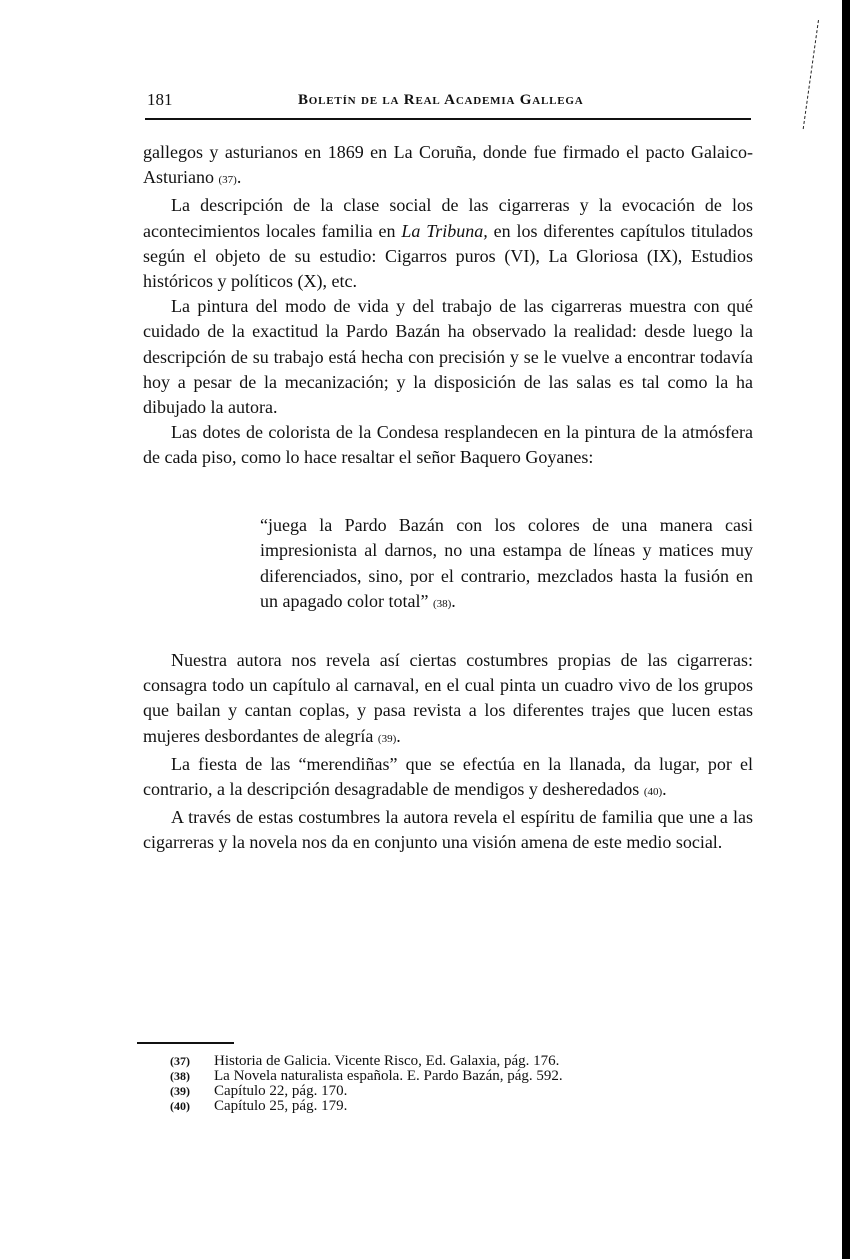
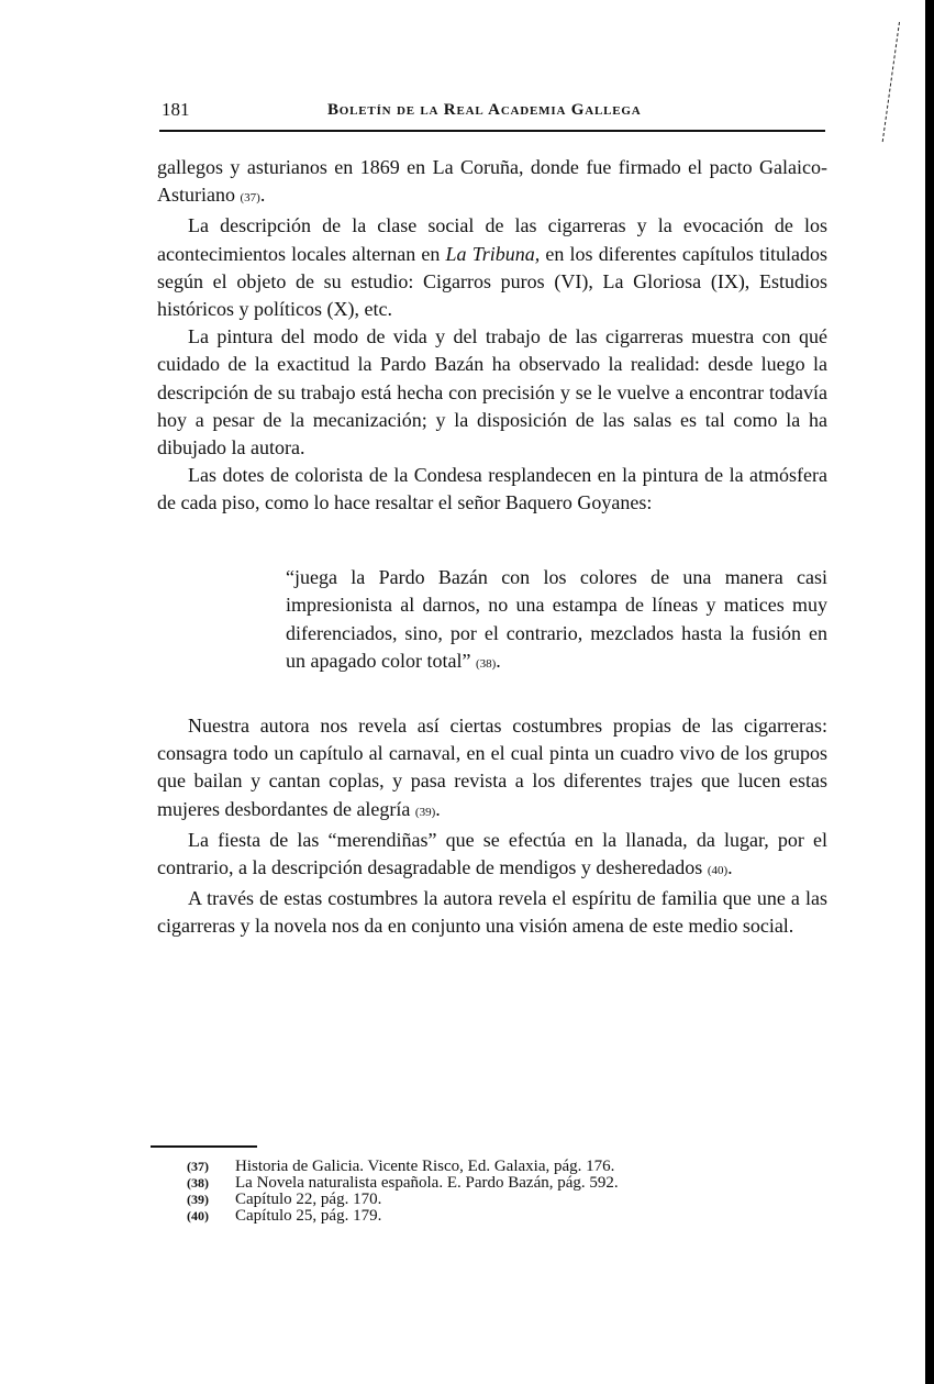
  181
  Boletín de la Real Academia Gallega
  gallegos y asturianos en 1869 en La Coruña, donde fue firmado el pacto Galaico-Asturiano (37).
- La descripción de la clase social de las cigarreras y la evocación de los acontecimientos locales familia en La Tribuna, en los diferentes capítulos titulados según el objeto de su estudio: Cigarros puros (VI), La Gloriosa (IX), Estudios históricos y políticos (X), etc.
+ La descripción de la clase social de las cigarreras y la evocación de los acontecimientos locales alternan en La Tribuna, en los diferentes capítulos titulados según el objeto de su estudio: Cigarros puros (VI), La Gloriosa (IX), Estudios históricos y políticos (X), etc.
  La pintura del modo de vida y del trabajo de las cigarreras muestra con qué cuidado de la exactitud la Pardo Bazán ha observado la realidad: desde luego la descripción de su trabajo está hecha con precisión y se le vuelve a encontrar todavía hoy a pesar de la mecanización; y la disposición de las salas es tal como la ha dibujado la autora.
  Las dotes de colorista de la Condesa resplandecen en la pintura de la atmósfera de cada piso, como lo hace resaltar el señor Baquero Goyanes:
  “juega la Pardo Bazán con los colores de una manera casi impresionista al darnos, no una estampa de líneas y matices muy diferenciados, sino, por el contrario, mezclados hasta la fusión en un apagado color total” (38).
  Nuestra autora nos revela así ciertas costumbres propias de las cigarreras: consagra todo un capítulo al carnaval, en el cual pinta un cuadro vivo de los grupos que bailan y cantan coplas, y pasa revista a los diferentes trajes que lucen estas mujeres desbordantes de alegría (39).
  La fiesta de las “merendiñas” que se efectúa en la llanada, da lugar, por el contrario, a la descripción desagradable de mendigos y desheredados (40).
  A través de estas costumbres la autora revela el espíritu de familia que une a las cigarreras y la novela nos da en conjunto una visión amena de este medio social.
  (37)
  Historia de Galicia. Vicente Risco, Ed. Galaxia, pág. 176.
  (38)
  La Novela naturalista española. E. Pardo Bazán, pág. 592.
  (39)
  Capítulo 22, pág. 170.
  (40)
  Capítulo 25, pág. 179.
